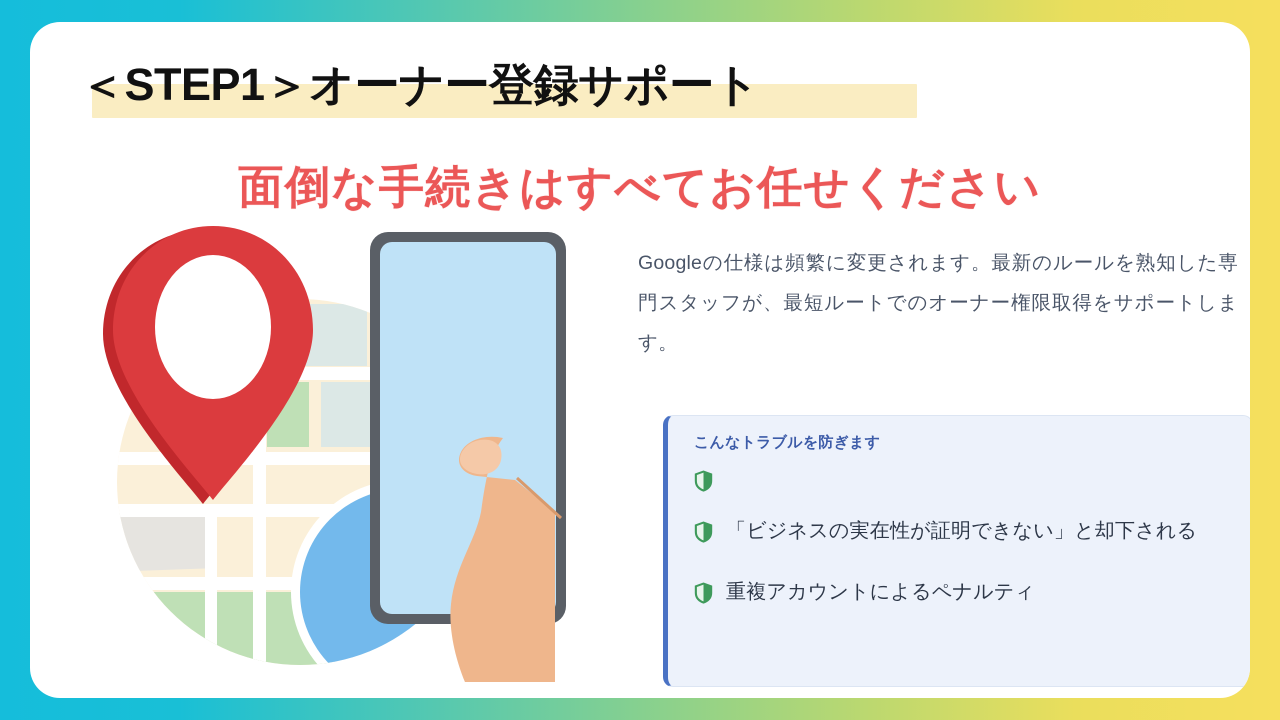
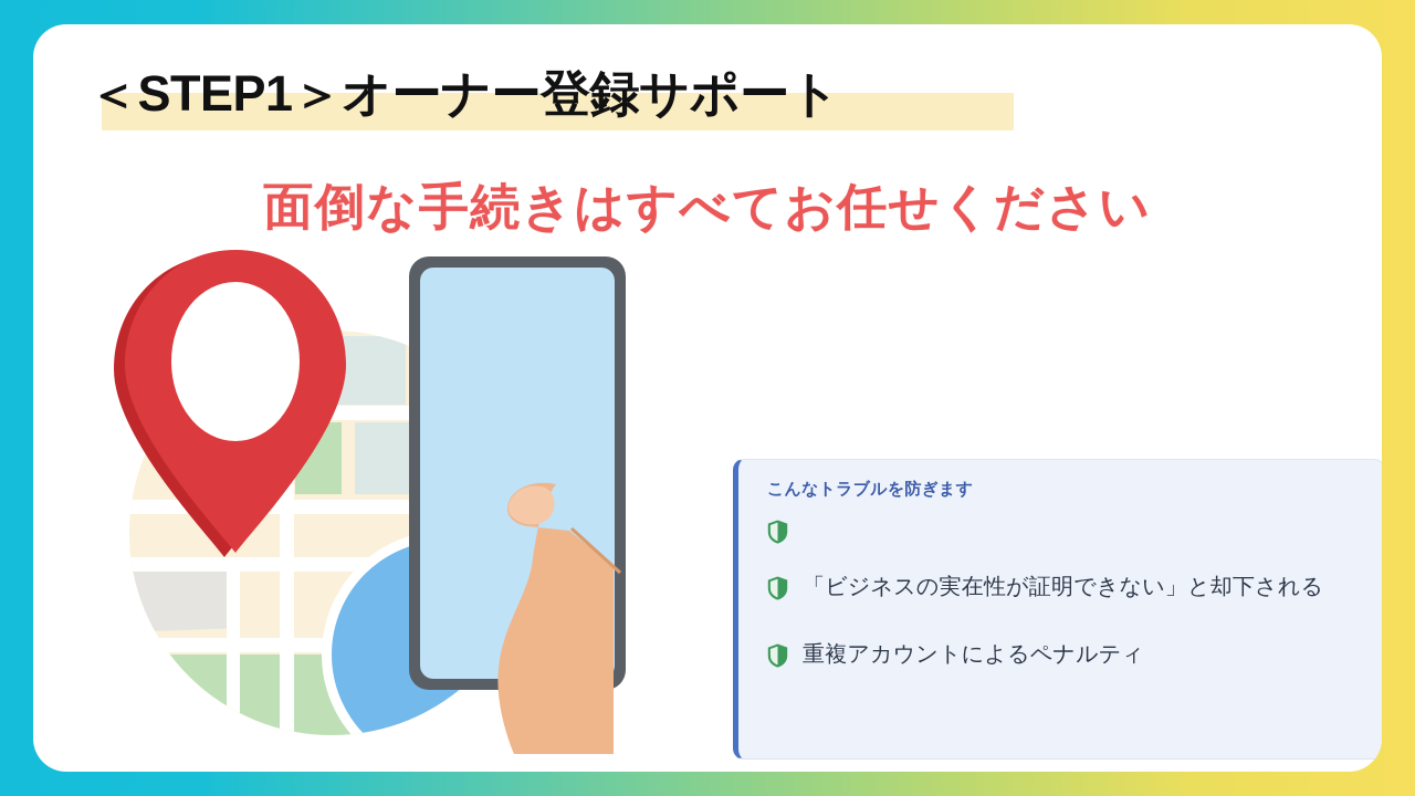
  ＜STEP1＞オーナー登録サポート
  面倒な手続きはすべてお任せください
- Googleの仕様は頻繁に変更されます。最新のルールを熟知した専門スタッフが、最短ルートでのオーナー権限取得をサポートします。
  こんなトラブルを防ぎます
  「ビジネスの実在性が証明できない」と却下される
  重複アカウントによるペナルティ
